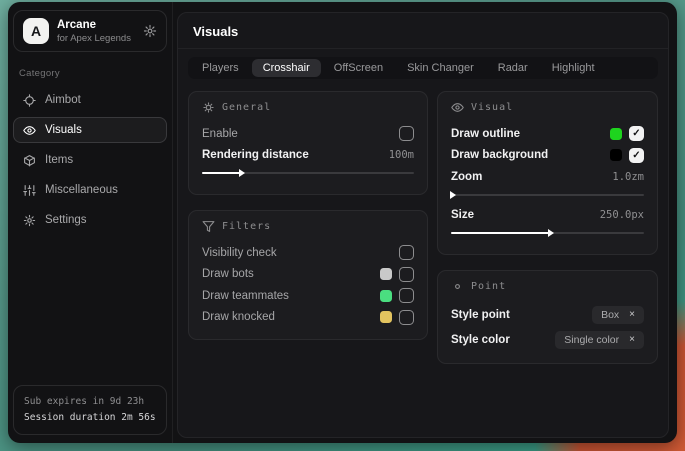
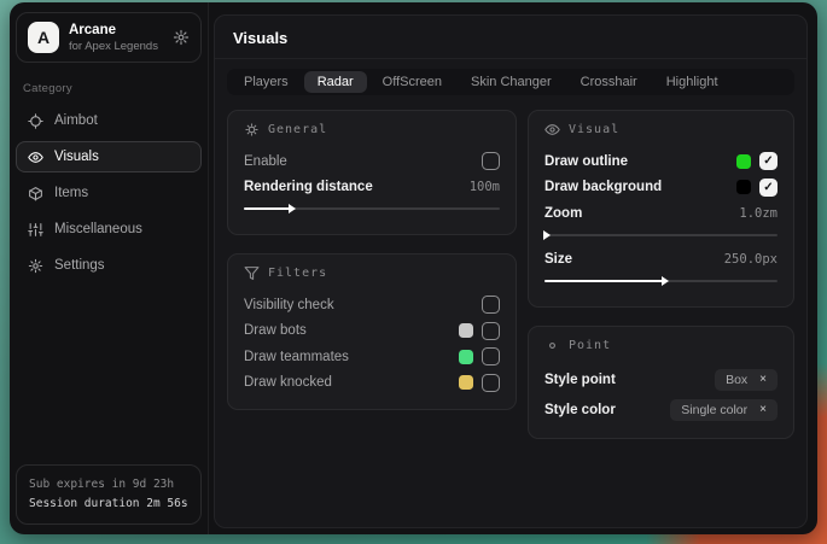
  A
  Arcane
  for Apex Legends
  Category
  Aimbot
  Visuals
  Items
  Miscellaneous
  Settings
  Sub expires in 9d 23h
  Session duration 2m 56s
  Visuals
  Players
- Crosshair
+ Radar
  OffScreen
  Skin Changer
- Radar
+ Crosshair
  Highlight
  General
  Enable
  Rendering distance
  100m
  Filters
  Visibility check
  Draw bots
  Draw teammates
  Draw knocked
  Visual
  Draw outline
  ✓
  Draw background
  ✓
  Zoom
  1.0zm
  Size
  250.0px
  Point
  Style point
  Box
  ×
  Style color
  Single color
  ×
